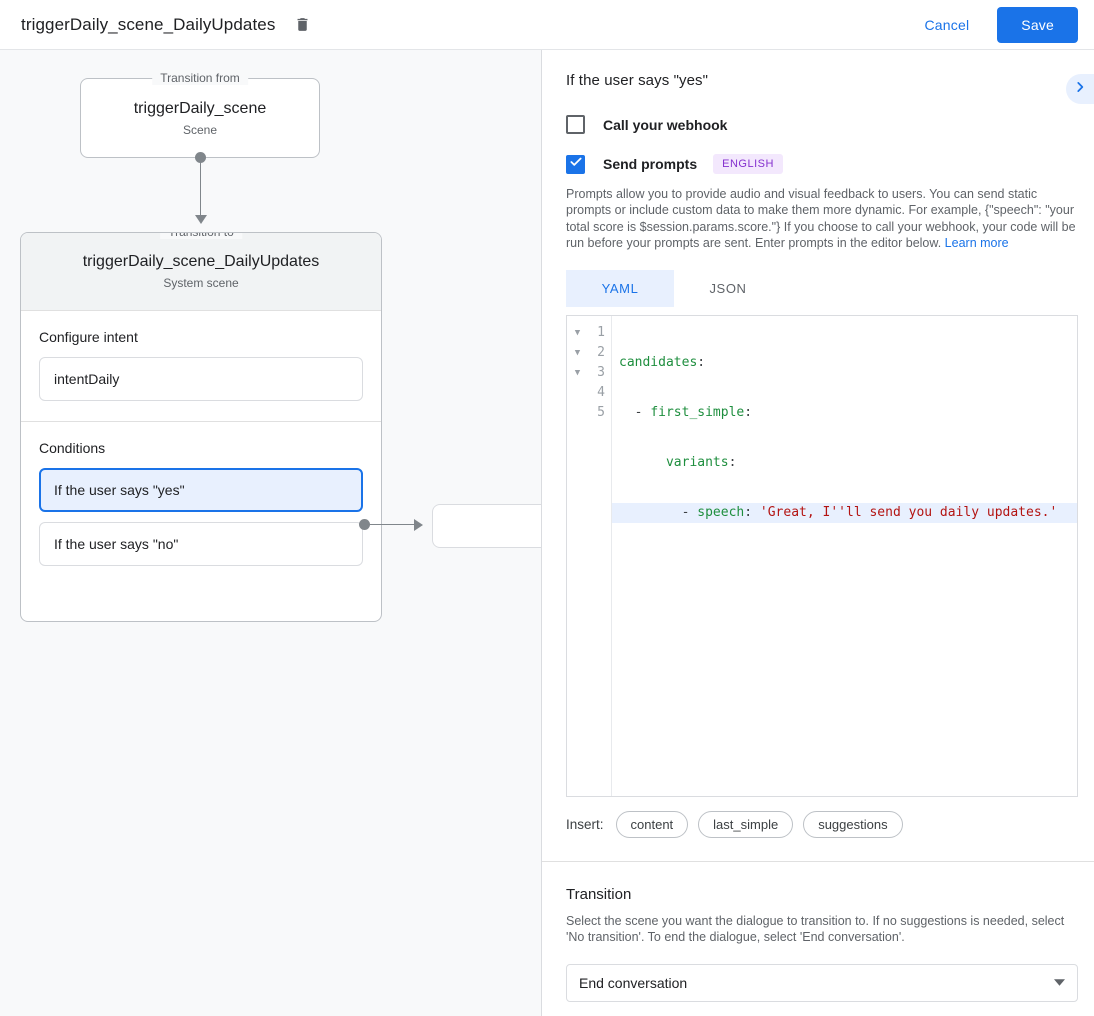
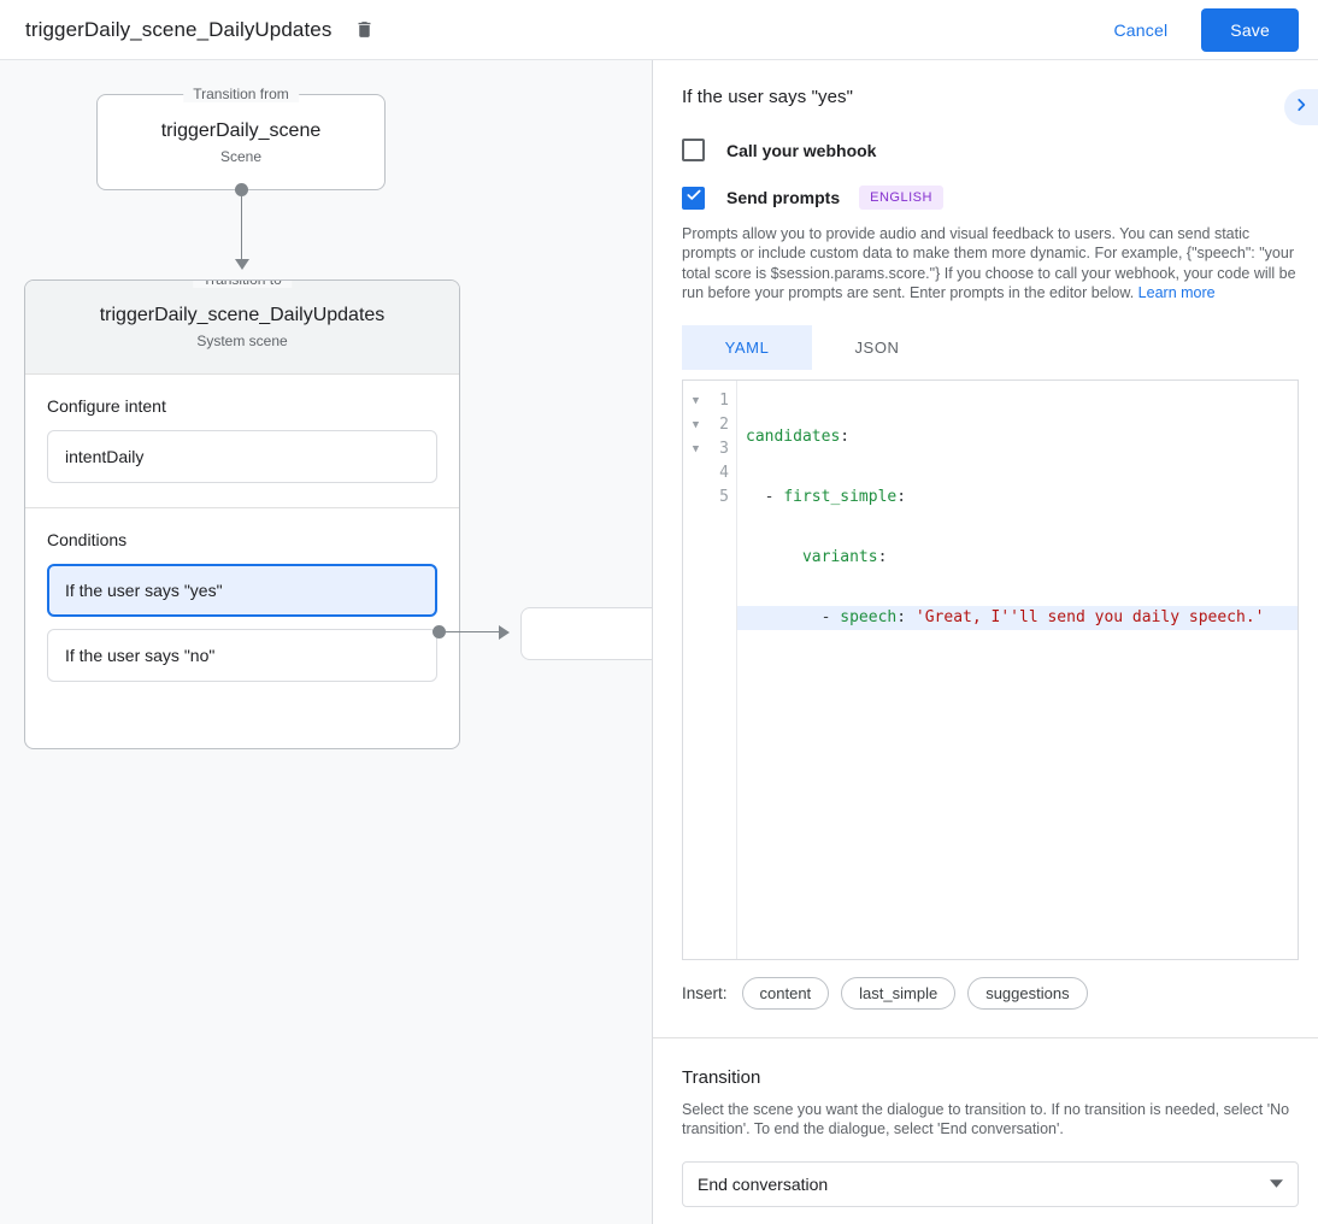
  triggerDaily_scene_DailyUpdates
  Cancel
  Save
  Transition from
  triggerDaily_scene
  Scene
  triggerDaily_scene_DailyUpdates
  System scene
  Configure intent
  intentDaily
  Conditions
  If the user says "yes"
  If the user says "no"
  If the user says "yes"
  Call your webhook
  Send prompts
  ENGLISH
  Prompts allow you to provide audio and visual feedback to users. You can send static prompts or include custom data to make them more dynamic. For example, {"speech": "your total score is $session.params.score."} If you choose to call your webhook, your code will be run before your prompts are sent. Enter prompts in the editor below. Learn more
  YAML
  JSON
  ▼
  ▼
  ▼
  1
  2
  3
  4
  5
  candidates:
  - first_simple:
  variants:
- - speech: 'Great, I''ll send you daily updates.'
+ - speech: 'Great, I''ll send you daily speech.'
  Insert:
  content
  last_simple
  suggestions
  Transition
- Select the scene you want the dialogue to transition to. If no suggestions is needed, select 'No transition'. To end the dialogue, select 'End conversation'.
+ Select the scene you want the dialogue to transition to. If no transition is needed, select 'No transition'. To end the dialogue, select 'End conversation'.
  End conversation
